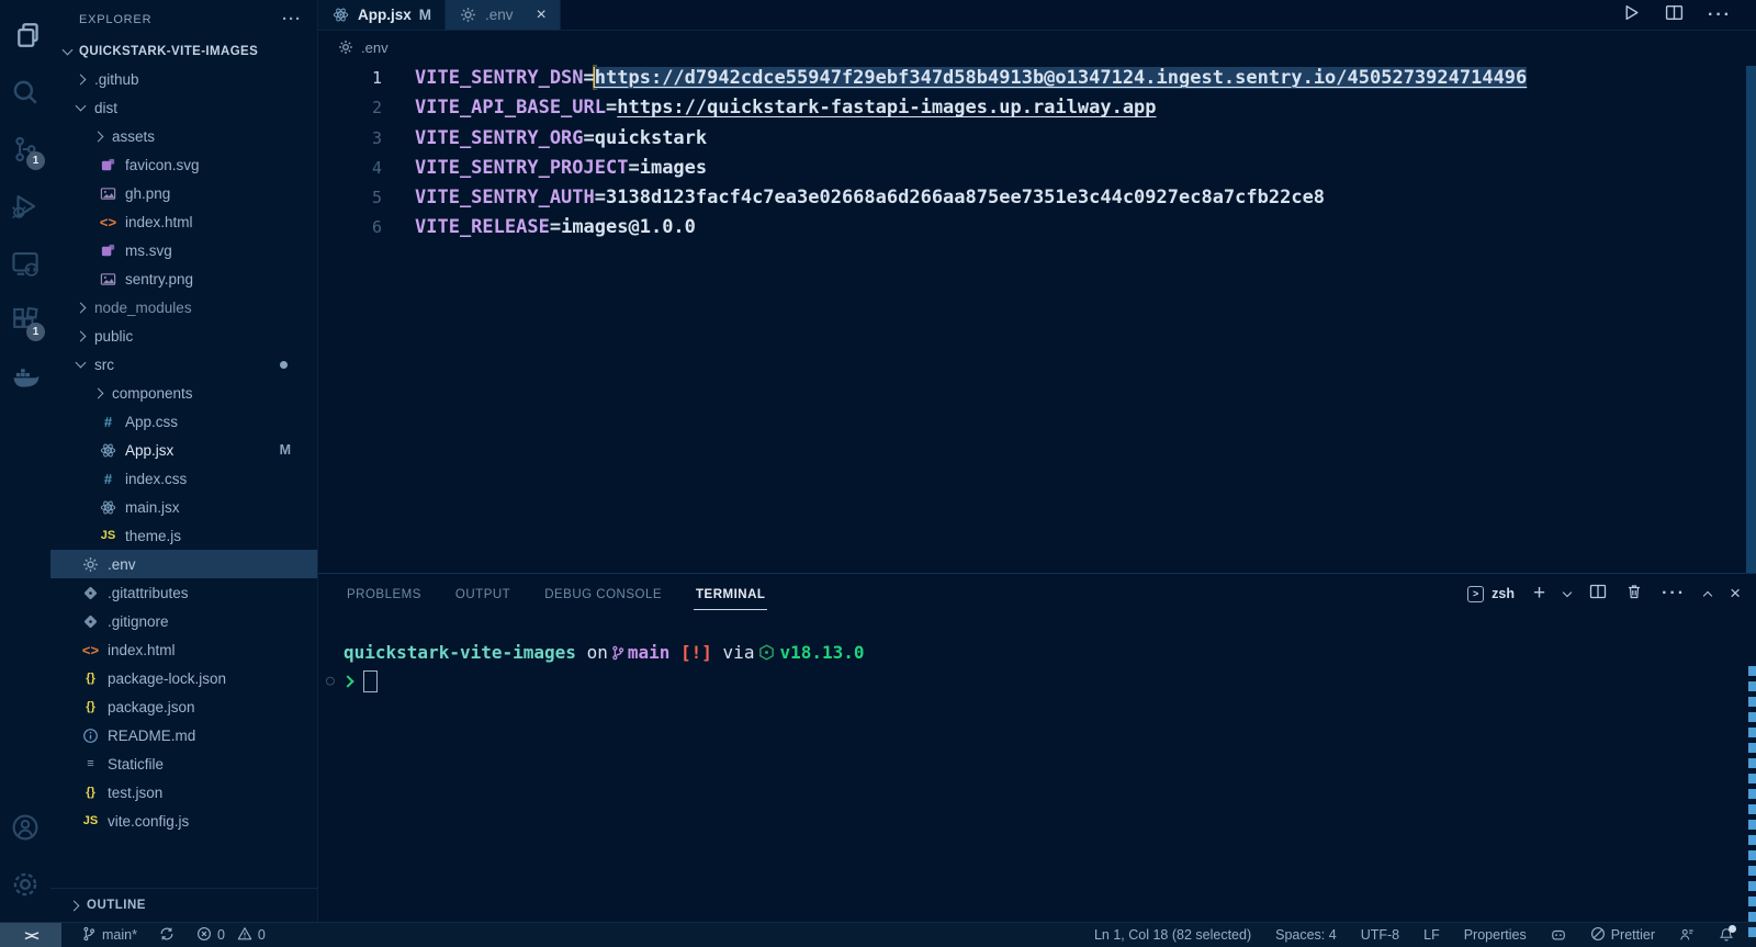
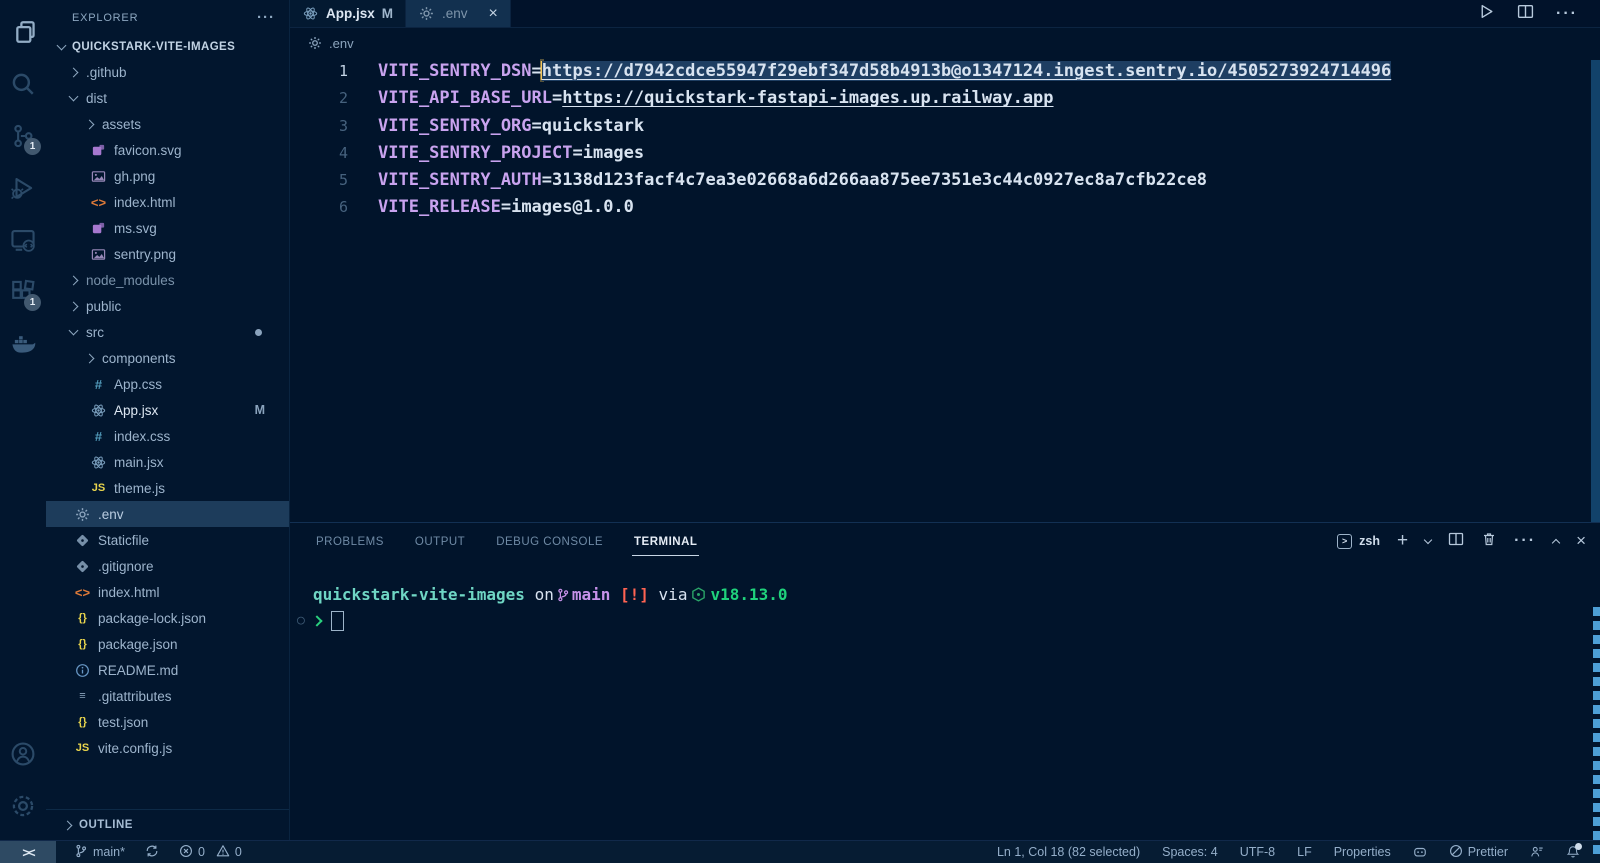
  1
  1
  EXPLORER
  ···
  QUICKSTARK-VITE-IMAGES
  .github
  dist
  assets
  favicon.svg
  gh.png
  <>
  index.html
  ms.svg
  sentry.png
  node_modules
  public
  src
  components
  #
  App.css
  App.jsx
  M
  #
  index.css
  main.jsx
  JS
  theme.js
  .env
- .gitattributes
+ Staticfile
  .gitignore
  <>
  index.html
  {}
  package-lock.json
  {}
  package.json
  README.md
  ≡
- Staticfile
+ .gitattributes
  {}
  test.json
  JS
  vite.config.js
  OUTLINE
  App.jsx
  M
  .env
  ×
  ···
  .env
  1
  VITE_SENTRY_DSN=https://d7942cdce55947f29ebf347d58b4913b@o1347124.ingest.sentry.io/4505273924714496
  2
  VITE_API_BASE_URL=https://quickstark-fastapi-images.up.railway.app
  3
  VITE_SENTRY_ORG=quickstark
  4
  VITE_SENTRY_PROJECT=images
  5
  VITE_SENTRY_AUTH=3138d123facf4c7ea3e02668a6d266aa875ee7351e3c44c0927ec8a7cfb22ce8
  6
  VITE_RELEASE=images@1.0.0
  PROBLEMS
  OUTPUT
  DEBUG CONSOLE
  TERMINAL
  >
  zsh
  +
  ···
  ×
  quickstark-vite-images
  on
  main
  [!]
  via
  v18.13.0
  ○
  ><
  main*
  0
  0
  Ln 1, Col 18 (82 selected)
  Spaces: 4
  UTF-8
  LF
  Properties
  Prettier
